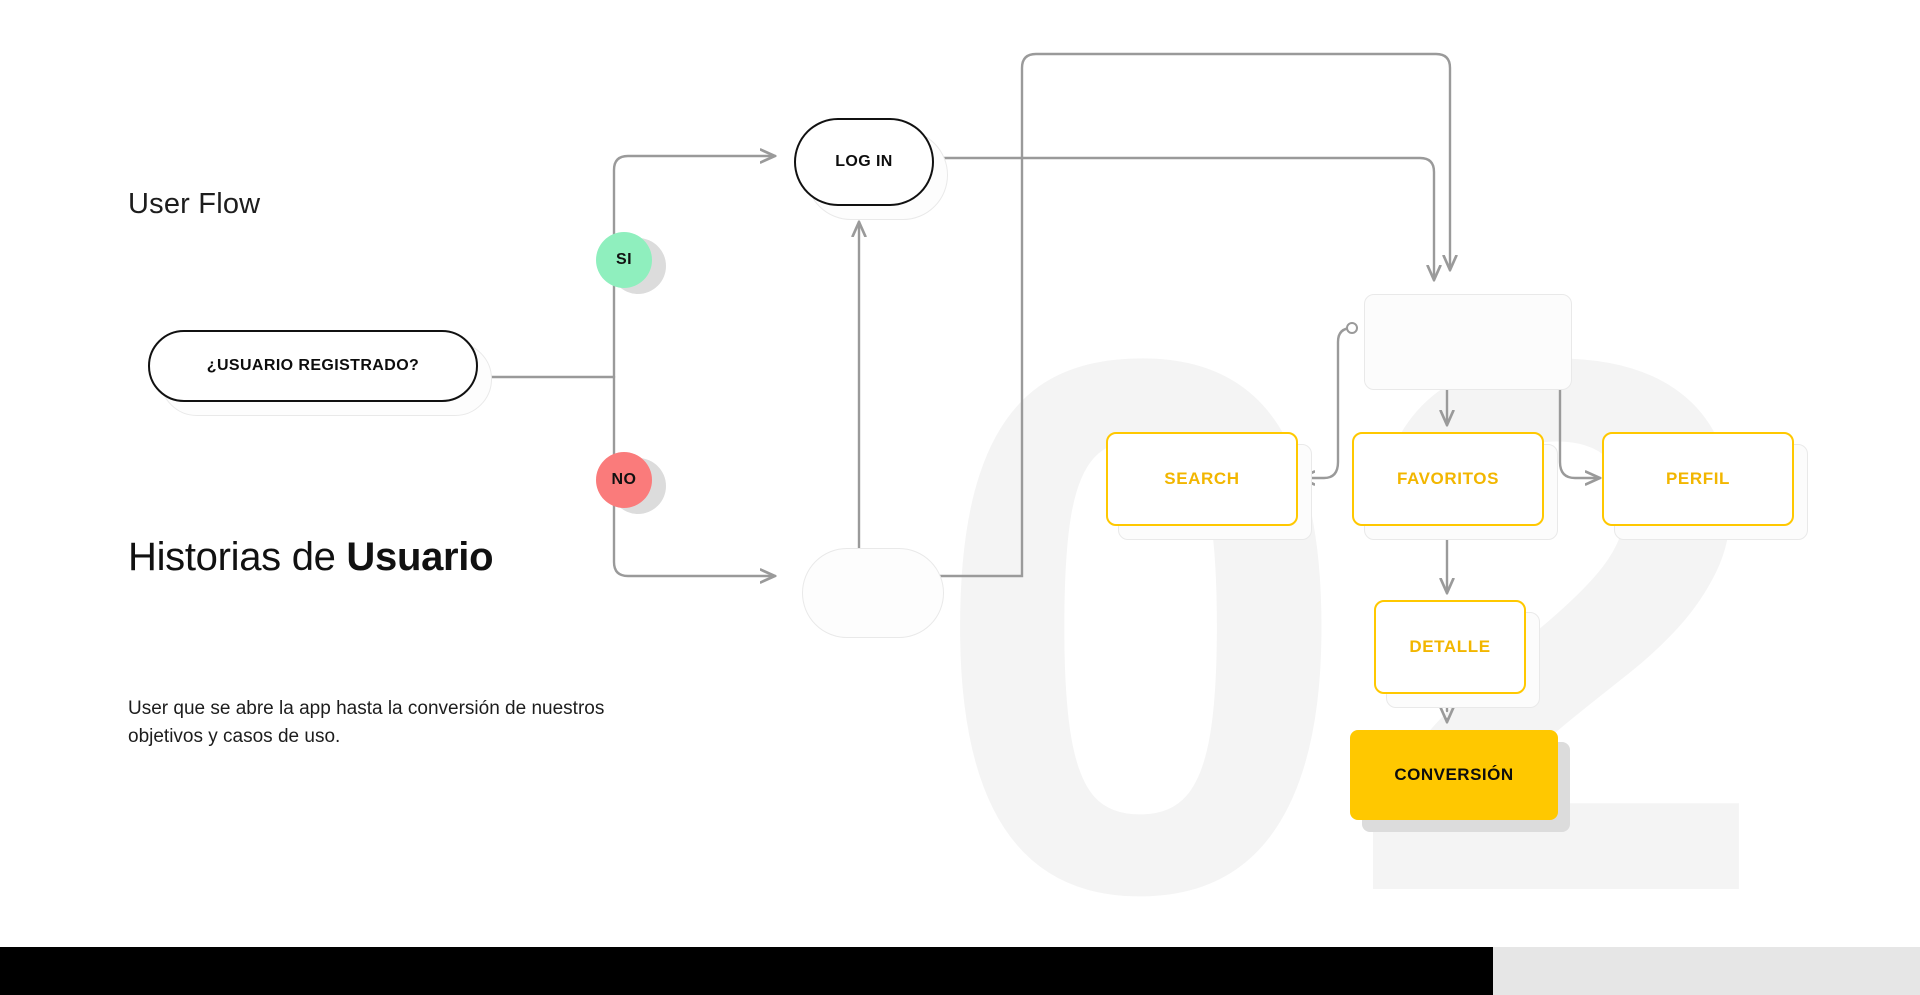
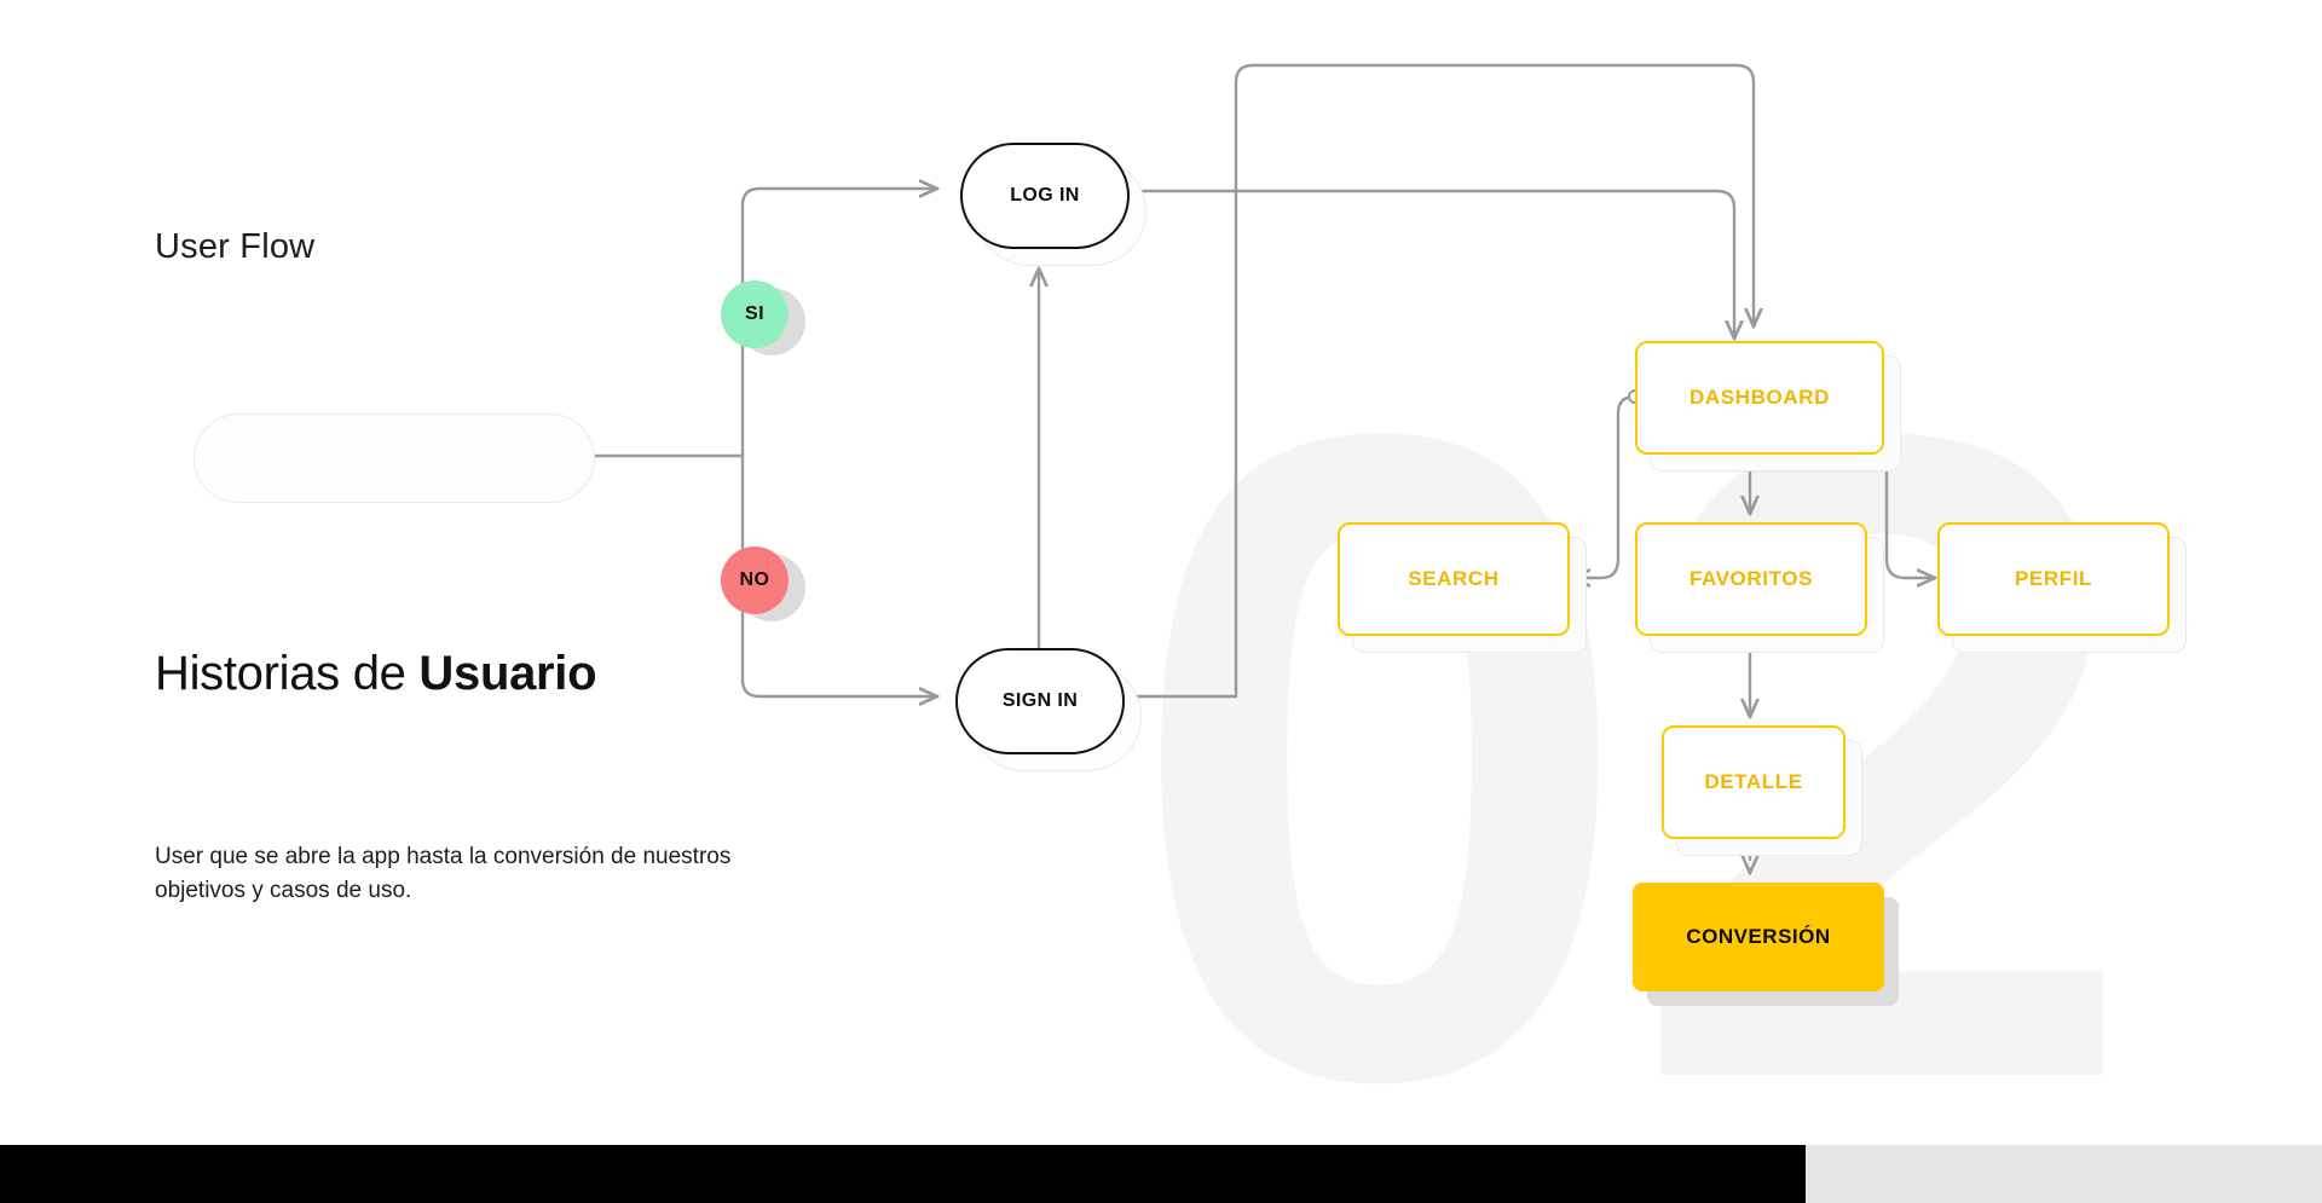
  02
  User Flow
  Historias de Usuario
  User que se abre la app hasta la conversión de nuestros objetivos y casos de uso.
- ¿USUARIO REGISTRADO?
  LOG IN
+ SIGN IN
+ DASHBOARD
  SEARCH
  FAVORITOS
  PERFIL
  DETALLE
  CONVERSIÓN
  SI
  NO
